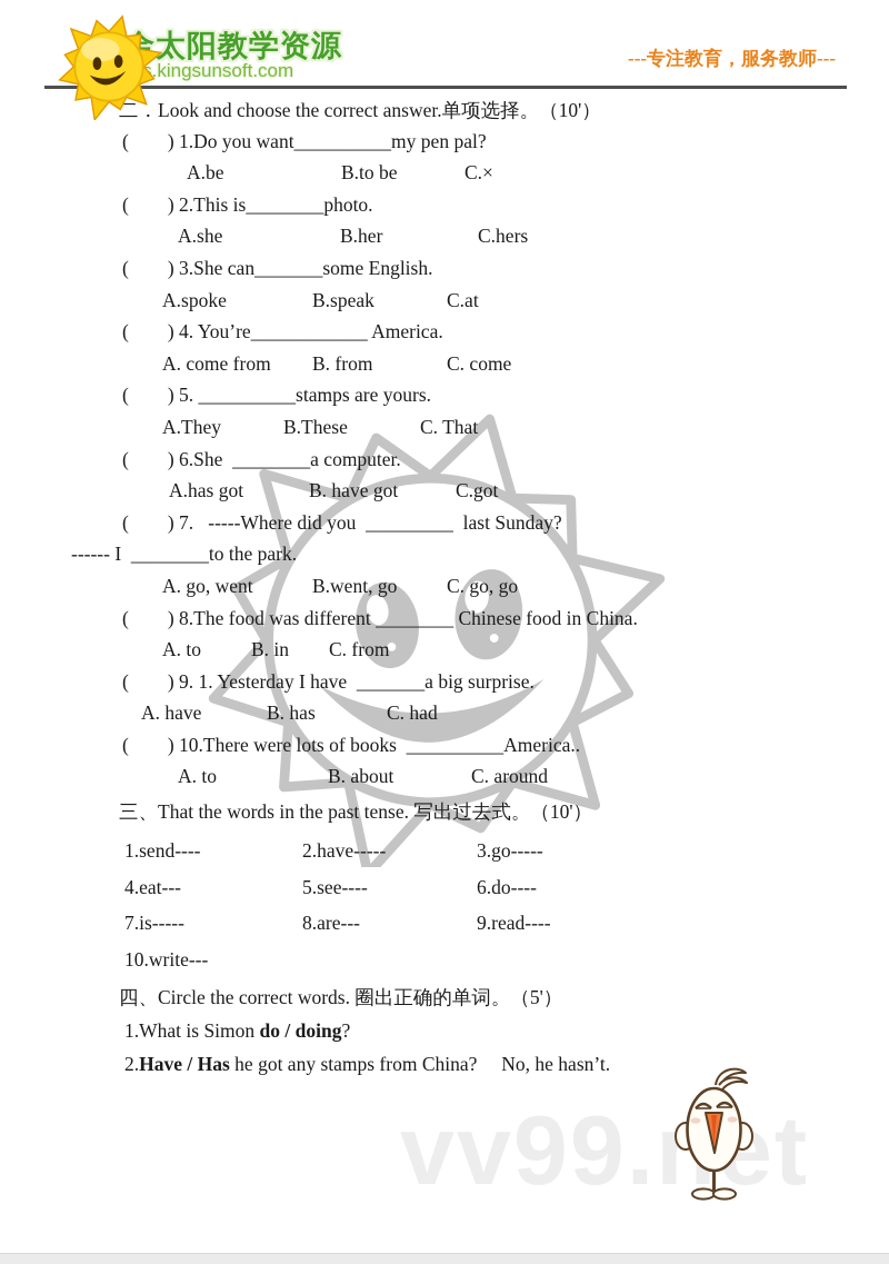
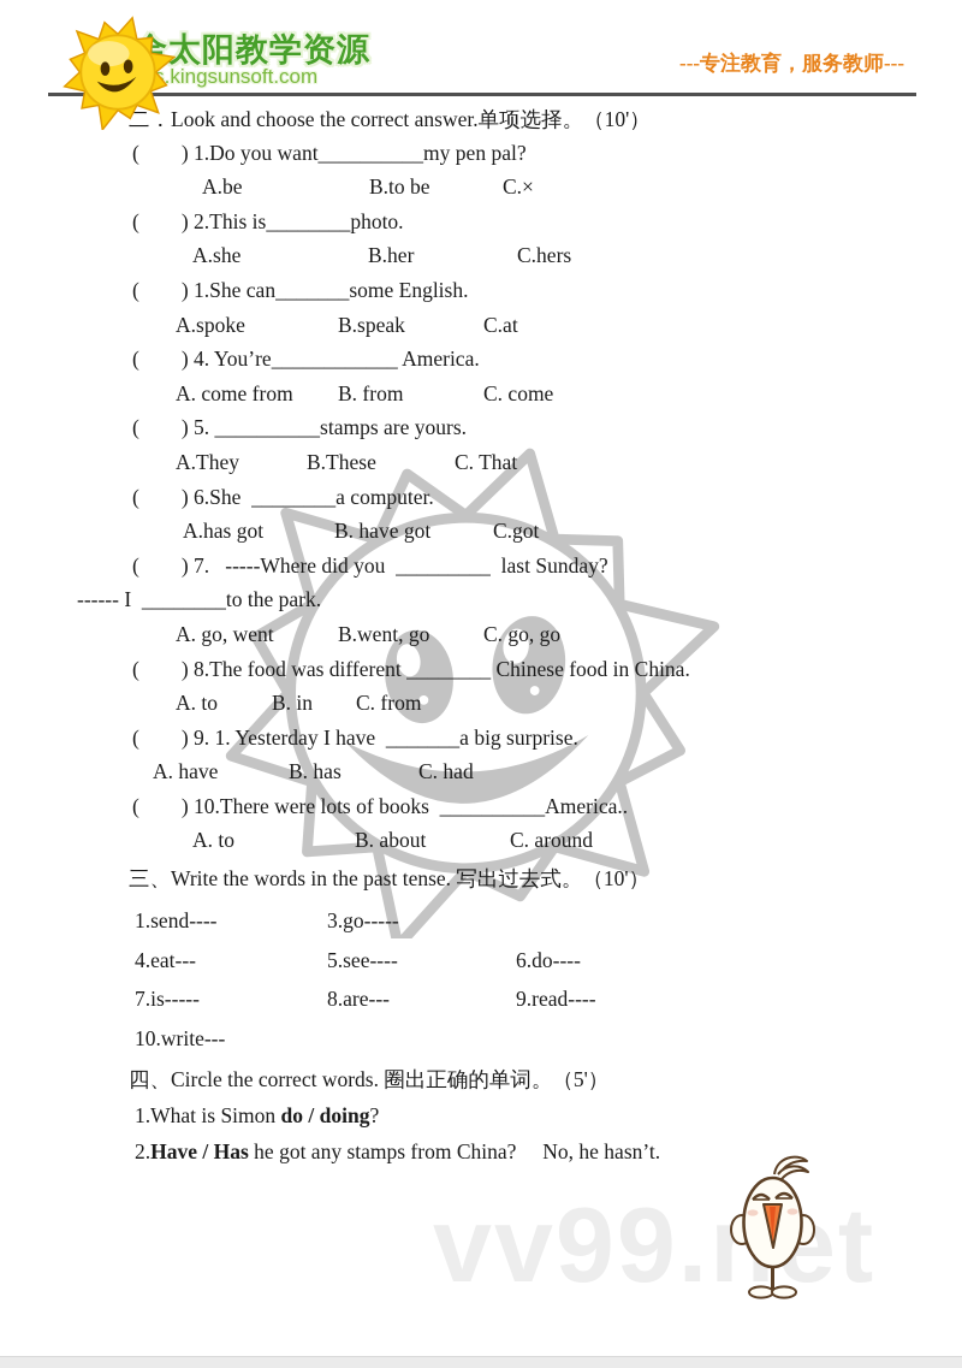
  太阳教学资源
  .kingsunsoft.com
  ---专注教育，服务教师---
  vv99.et
  二．Look and choose the correct answer.单项选择。（10'）
  ( ) 1.Do you want__________my pen pal?
  A.be
  B.to be
  C.×
  ( ) 2.This is________photo.
  A.she
  B.her
  C.hers
- ( ) 3.She can_______some English.
+ ( ) 1.She can_______some English.
  A.spoke
  B.speak
  C.at
  ( ) 4. You’re____________ America.
  A. come from
  B. from
  C. come
  ( ) 5. __________stamps are yours.
  A.They
  B.These
  C. That
  ( ) 6.She ________a computer.
  A.has got
  B. have got
  C.got
  ( ) 7. -----Where did you _________ last Sunday?
  ------ I ________to the park.
  A. go, went
  B.went, go
  C. go, go
  ( ) 8.The food was different ________ Chinese food in China.
  A. to
  B. in
  C. from
  ( ) 9. 1. Yesterday I have _______a big surprise.
  A. have
  B. has
  C. had
  ( ) 10.There were lots of books __________America..
  A. to
  B. about
  C. around
- 三、That the words in the past tense. 写出过去式。（10'）
+ 三、Write the words in the past tense. 写出过去式。（10'）
  1.send----
- 2.have-----
  3.go-----
  4.eat---
  5.see----
  6.do----
  7.is-----
  8.are---
  9.read----
  10.write---
  四、Circle the correct words. 圈出正确的单词。（5'）
  1.What is Simon do / doing?
  2.Have / Has he got any stamps from China? No, he hasn’t.
